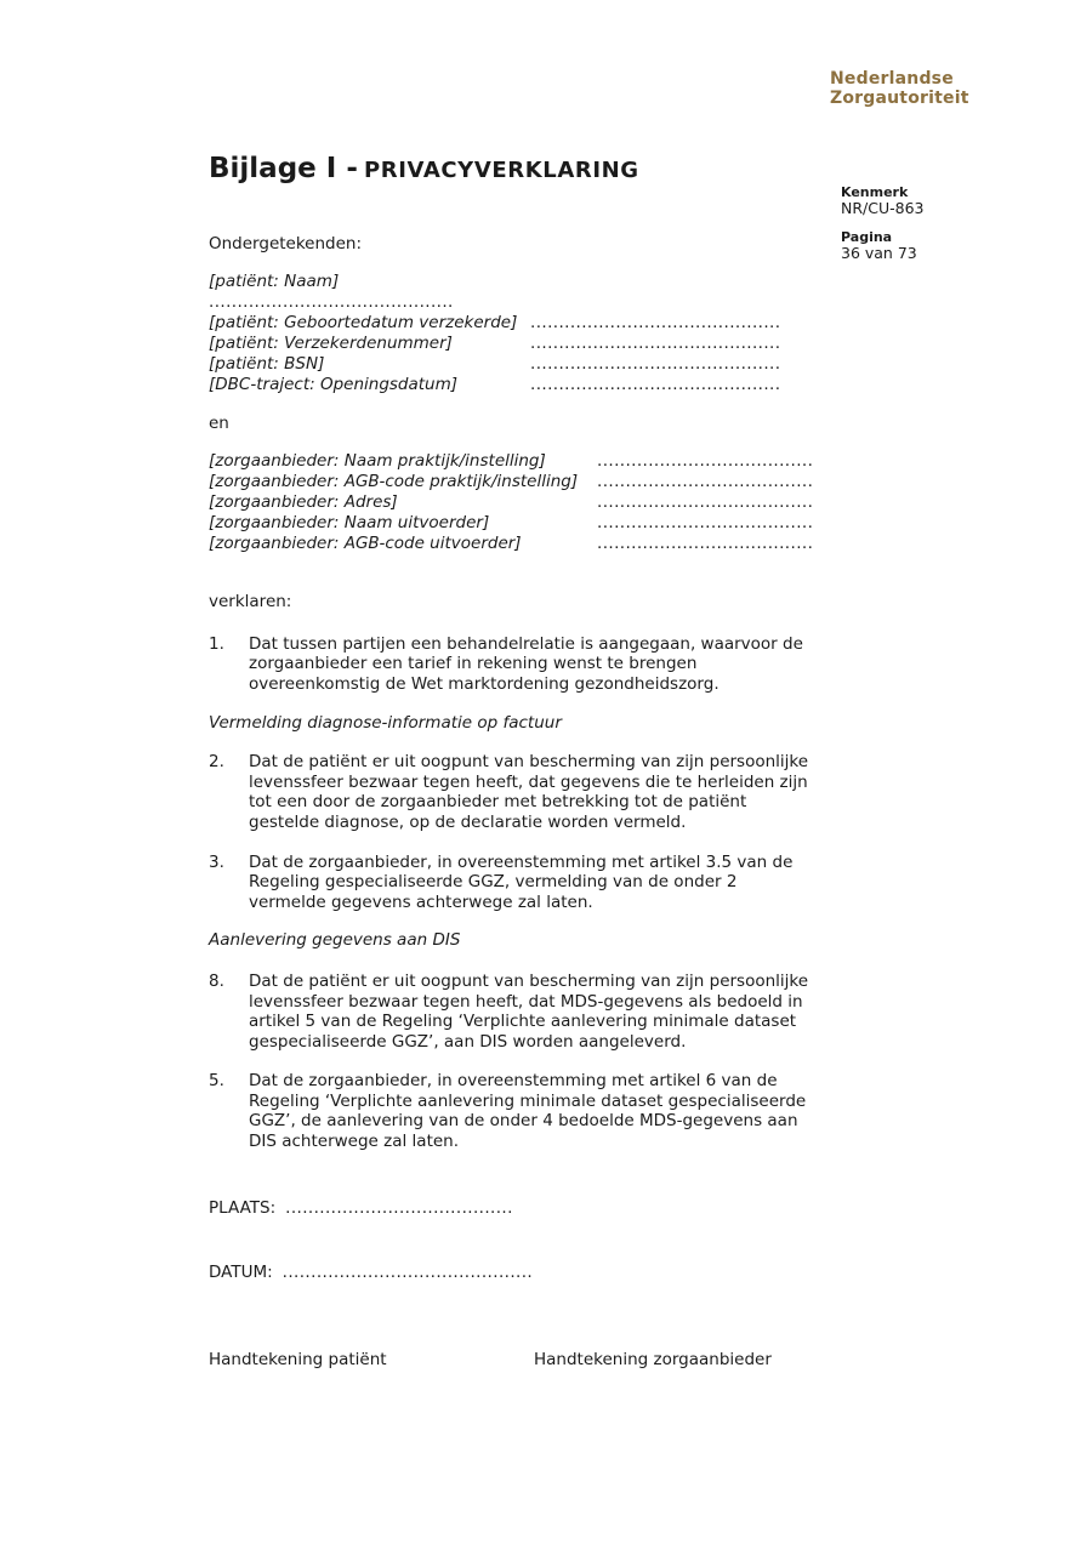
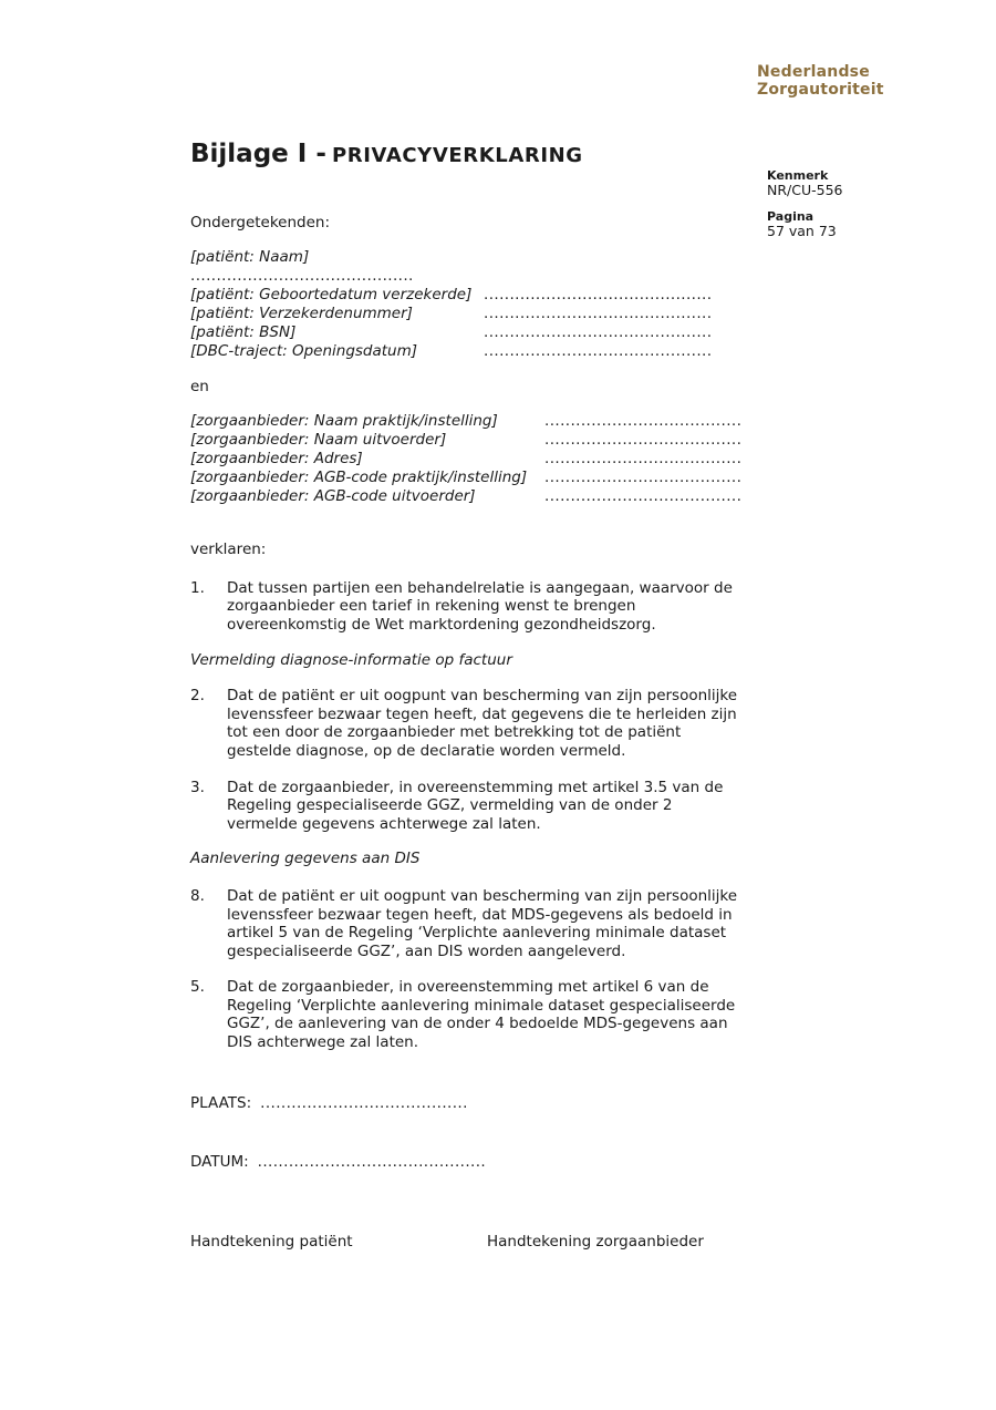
  Nederlandse Zorgautoriteit
  Bijlage I - PRIVACYVERKLARING
  Kenmerk
- NR/CU-863
+ NR/CU-556
  Pagina
- 36 van 73
+ 57 van 73
  Ondergetekenden:
  [patiënt: Naam]
  ...........................................
  [patiënt: Geboortedatum verzekerde]
  ............................................
  [patiënt: Verzekerdenummer]
  ............................................
  [patiënt: BSN]
  ............................................
  [DBC-traject: Openingsdatum]
  ............................................
  en
  [zorgaanbieder: Naam praktijk/instelling]
  ......................................
- [zorgaanbieder: AGB-code praktijk/instelling]
+ [zorgaanbieder: Naam uitvoerder]
  ......................................
  [zorgaanbieder: Adres]
  ......................................
- [zorgaanbieder: Naam uitvoerder]
+ [zorgaanbieder: AGB-code praktijk/instelling]
  ......................................
  [zorgaanbieder: AGB-code uitvoerder]
  ......................................
  verklaren:
  1.
  Dat tussen partijen een behandelrelatie is aangegaan, waarvoor de
  zorgaanbieder een tarief in rekening wenst te brengen
  overeenkomstig de Wet marktordening gezondheidszorg.
  Vermelding diagnose-informatie op factuur
  2.
  Dat de patiënt er uit oogpunt van bescherming van zijn persoonlijke
  levenssfeer bezwaar tegen heeft, dat gegevens die te herleiden zijn
  tot een door de zorgaanbieder met betrekking tot de patiënt
  gestelde diagnose, op de declaratie worden vermeld.
  3.
  Dat de zorgaanbieder, in overeenstemming met artikel 3.5 van de
  Regeling gespecialiseerde GGZ, vermelding van de onder 2
  vermelde gegevens achterwege zal laten.
  Aanlevering gegevens aan DIS
  8.
  Dat de patiënt er uit oogpunt van bescherming van zijn persoonlijke
  levenssfeer bezwaar tegen heeft, dat MDS-gegevens als bedoeld in
  artikel 5 van de Regeling ‘Verplichte aanlevering minimale dataset
  gespecialiseerde GGZ’, aan DIS worden aangeleverd.
  5.
  Dat de zorgaanbieder, in overeenstemming met artikel 6 van de
  Regeling ‘Verplichte aanlevering minimale dataset gespecialiseerde
  GGZ’, de aanlevering van de onder 4 bedoelde MDS-gegevens aan
  DIS achterwege zal laten.
  PLAATS:
  ........................................
  DATUM:
  ............................................
  Handtekening patiënt
  Handtekening zorgaanbieder
